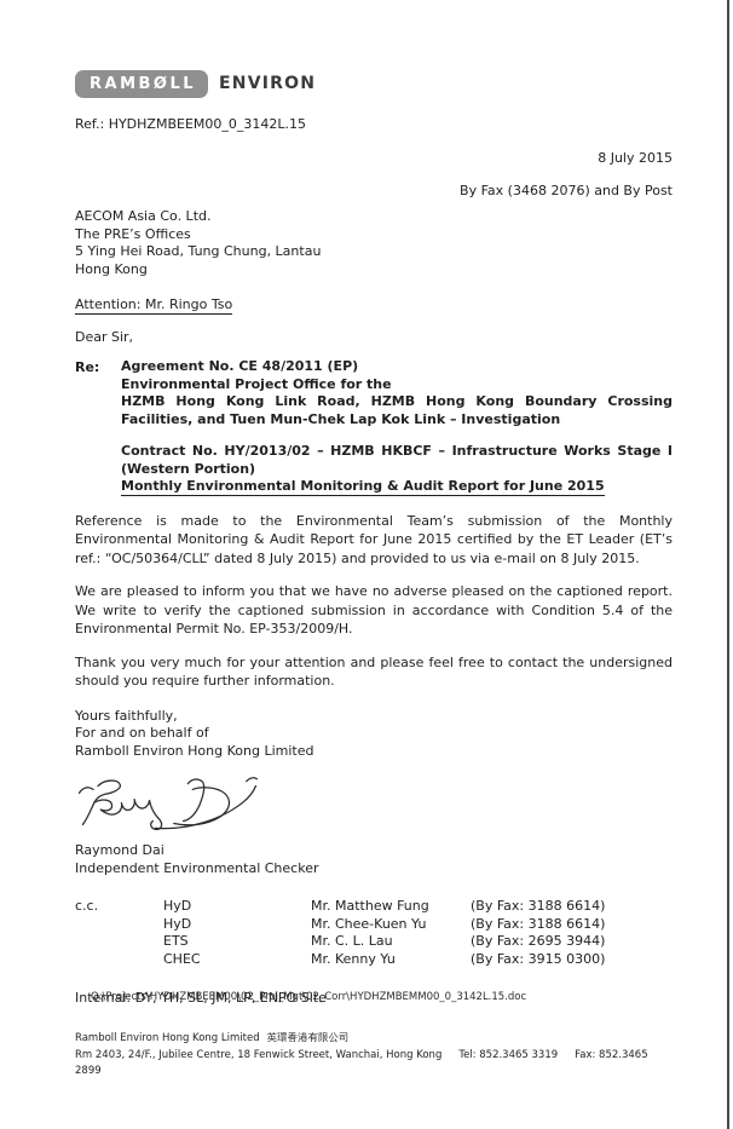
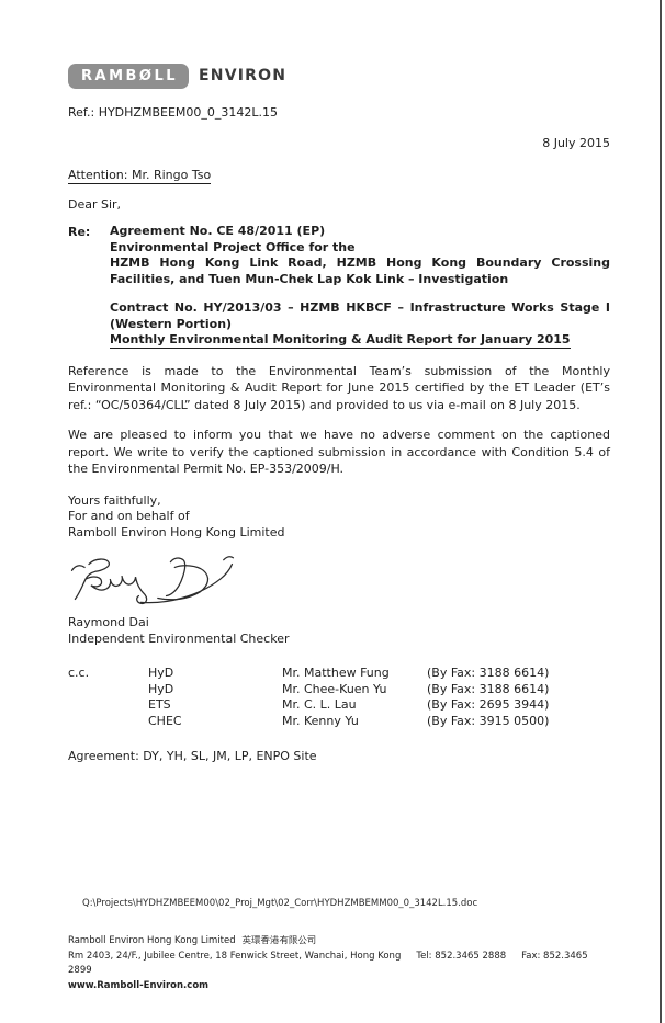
  RAMBØLL
  ENVIRON
  Ref.: HYDHZMBEEM00_0_3142L.15
  8 July 2015
- By Fax (3468 2076) and By Post
- AECOM Asia Co. Ltd.
- The PRE’s Offices
- 5 Ying Hei Road, Tung Chung, Lantau
- Hong Kong
  Attention: Mr. Ringo Tso
  Dear Sir,
  Re:
  Agreement No. CE 48/2011 (EP)
  Environmental Project Office for the
  HZMB Hong Kong Link Road, HZMB Hong Kong Boundary Crossing Facilities, and Tuen Mun-Chek Lap Kok Link – Investigation
- Contract No. HY/2013/02 – HZMB HKBCF – Infrastructure Works Stage I (Western Portion)
+ Contract No. HY/2013/03 – HZMB HKBCF – Infrastructure Works Stage I (Western Portion)
- Monthly Environmental Monitoring & Audit Report for June 2015
+ Monthly Environmental Monitoring & Audit Report for January 2015
  Reference is made to the Environmental Team’s submission of the Monthly Environmental Monitoring & Audit Report for June 2015 certified by the ET Leader (ET’s ref.: “OC/50364/CLL” dated 8 July 2015) and provided to us via e-mail on 8 July 2015.
- We are pleased to inform you that we have no adverse pleased on the captioned report. We write to verify the captioned submission in accordance with Condition 5.4 of the Environmental Permit No. EP-353/2009/H.
+ We are pleased to inform you that we have no adverse comment on the captioned report. We write to verify the captioned submission in accordance with Condition 5.4 of the Environmental Permit No. EP-353/2009/H.
- Thank you very much for your attention and please feel free to contact the undersigned should you require further information.
  Yours faithfully,
  For and on behalf of
  Ramboll Environ Hong Kong Limited
  Raymond Dai
  Independent Environmental Checker
  c.c.
  HyD
  Mr. Matthew Fung
  (By Fax: 3188 6614)
  HyD
  Mr. Chee-Kuen Yu
  (By Fax: 3188 6614)
  ETS
  Mr. C. L. Lau
  (By Fax: 2695 3944)
  CHEC
  Mr. Kenny Yu
- (By Fax: 3915 0300)
+ (By Fax: 3915 0500)
- Internal: DY, YH, SL, JM, LP, ENPO Site
+ Agreement: DY, YH, SL, JM, LP, ENPO Site
  Q:\Projects\HYDHZMBEEM00\02_Proj_Mgt\02_Corr\HYDHZMBEMM00_0_3142L.15.doc
  Ramboll Environ Hong Kong Limited 英環香港有限公司
- Rm 2403, 24/F., Jubilee Centre, 18 Fenwick Street, Wanchai, Hong Kong Tel: 852.3465 3319 Fax: 852.3465 2899
+ Rm 2403, 24/F., Jubilee Centre, 18 Fenwick Street, Wanchai, Hong Kong Tel: 852.3465 2888 Fax: 852.3465 2899
+ www.Ramboll-Environ.com
